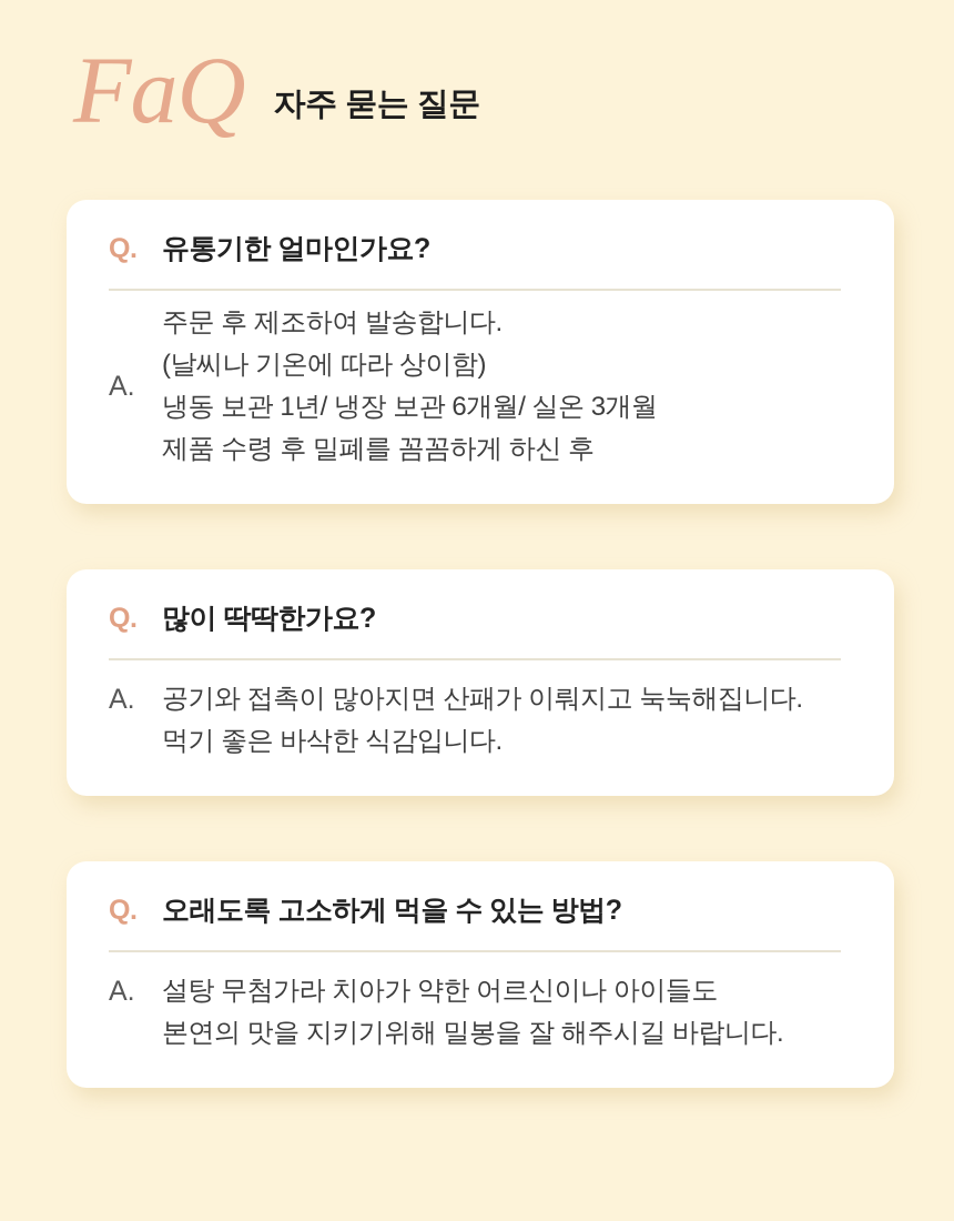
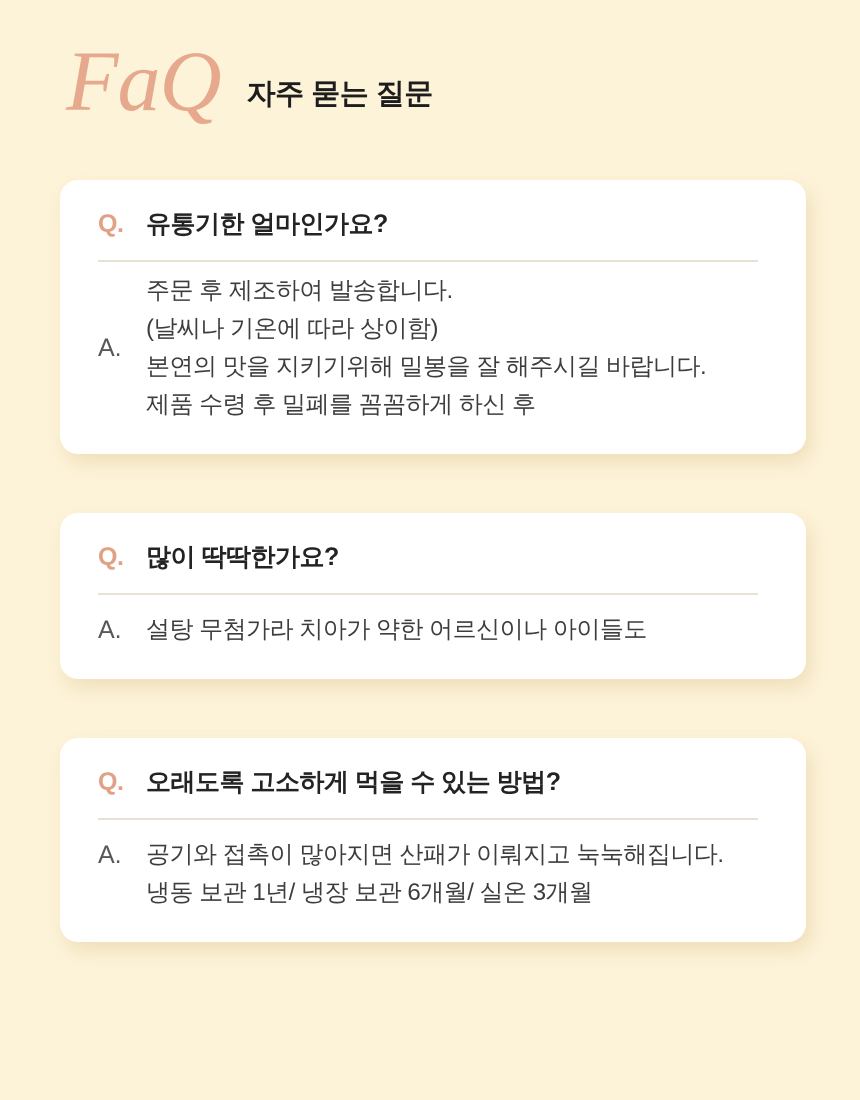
  FaQ
  자주 묻는 질문
  Q.
  유통기한 얼마인가요?
  A.
  주문 후 제조하여 발송합니다.
  (날씨나 기온에 따라 상이함)
- 냉동 보관 1년/ 냉장 보관 6개월/ 실온 3개월
+ 본연의 맛을 지키기위해 밀봉을 잘 해주시길 바랍니다.
  제품 수령 후 밀폐를 꼼꼼하게 하신 후
  Q.
  많이 딱딱한가요?
  A.
- 공기와 접촉이 많아지면 산패가 이뤄지고 눅눅해집니다.
+ 설탕 무첨가라 치아가 약한 어르신이나 아이들도
- 먹기 좋은 바삭한 식감입니다.
  Q.
  오래도록 고소하게 먹을 수 있는 방법?
  A.
- 설탕 무첨가라 치아가 약한 어르신이나 아이들도
+ 공기와 접촉이 많아지면 산패가 이뤄지고 눅눅해집니다.
- 본연의 맛을 지키기위해 밀봉을 잘 해주시길 바랍니다.
+ 냉동 보관 1년/ 냉장 보관 6개월/ 실온 3개월
